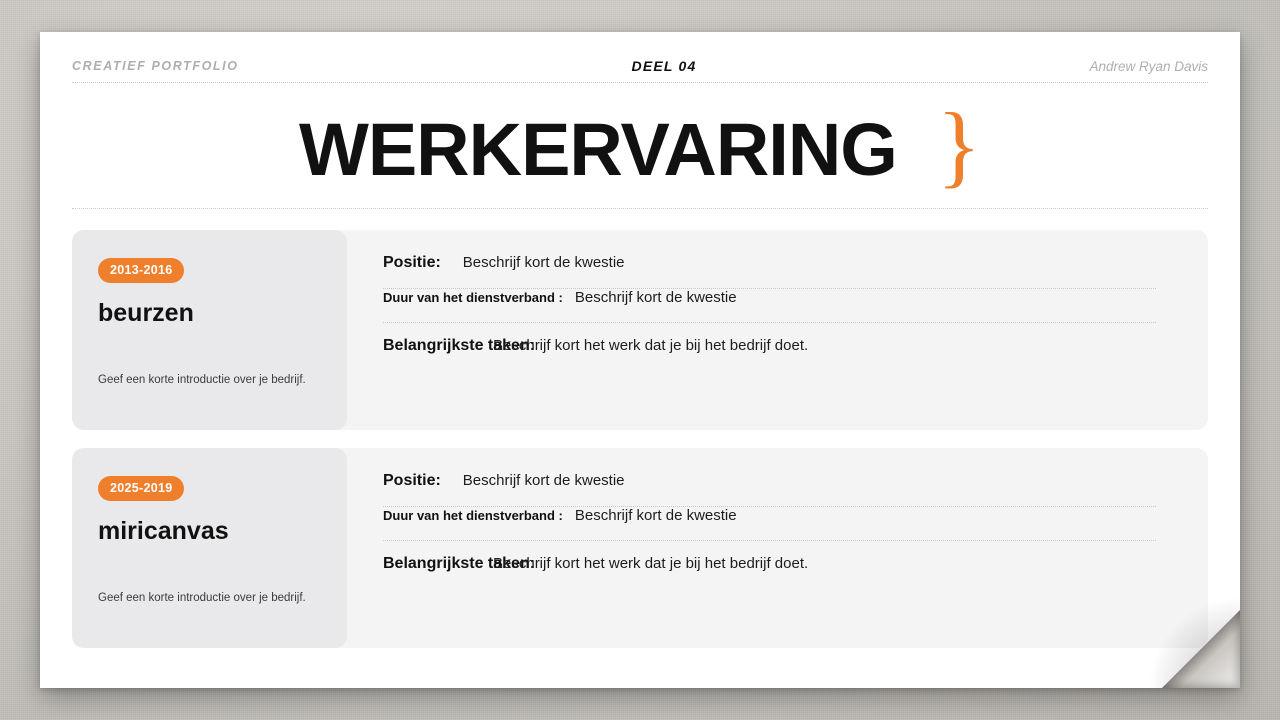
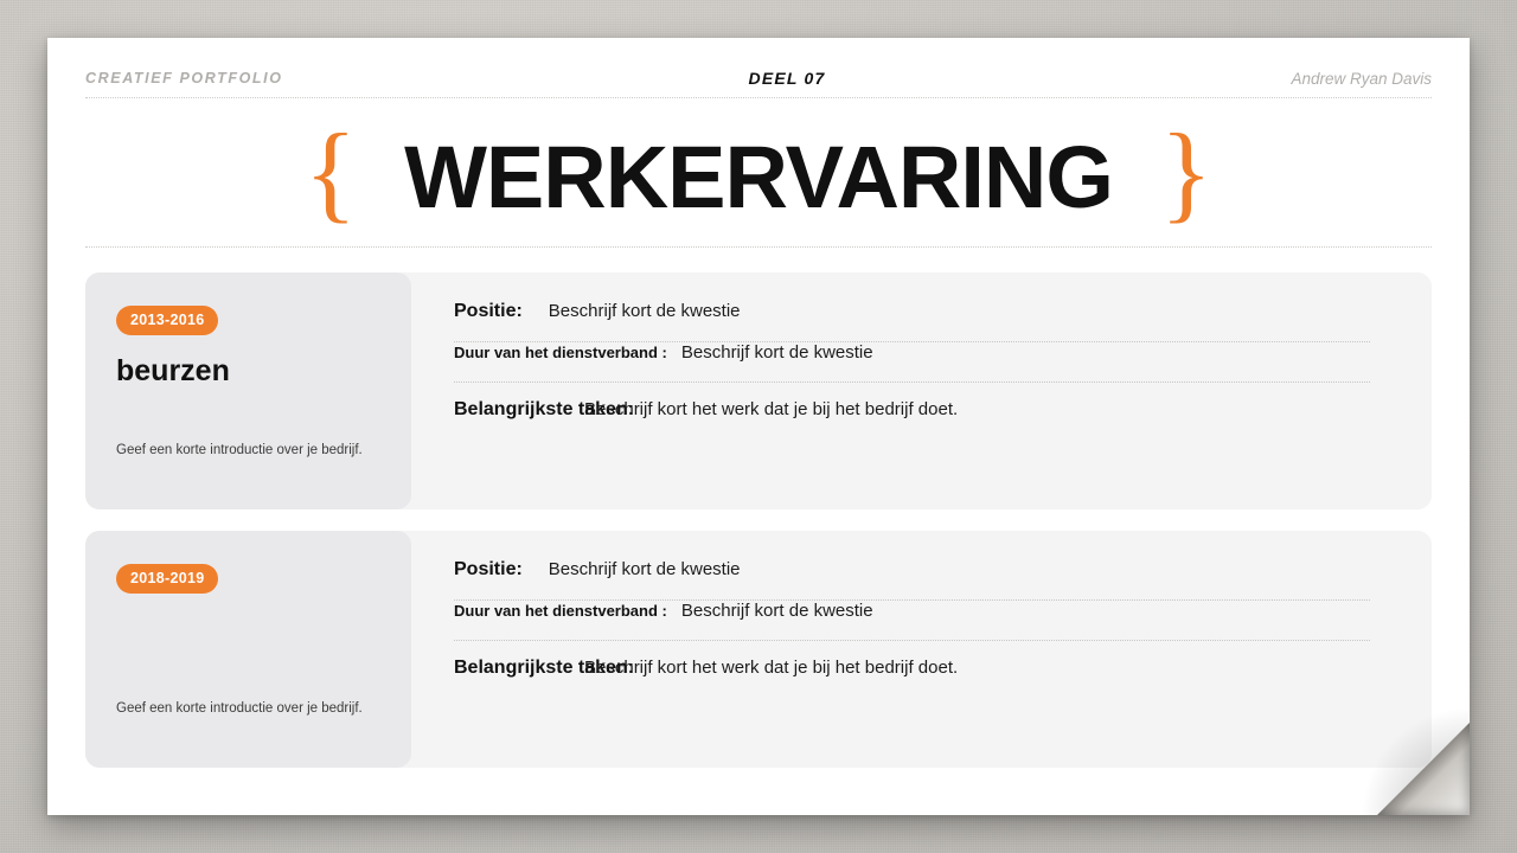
  CREATIEF PORTFOLIO
- DEEL 04
+ DEEL 07
  Andrew Ryan Davis
+ {
  WERKERVARING
  }
  2013-2016
  beurzen
  Geef een korte introductie over je bedrijf.
  Positie:
  Beschrijf kort de kwestie
  Duur van het dienstverband :
  Beschrijf kort de kwestie
  Belangrijkste tak
  Beschrijf kort het werk dat je bij het bedrijf doet.
- 2025-2019
+ 2018-2019
- miricanvas
  Geef een korte introductie over je bedrijf.
  Positie:
  Beschrijf kort de kwestie
  Duur van het dienstverband :
  Beschrijf kort de kwestie
  Belangrijkste tak
  Beschrijf kort het werk dat je bij het bedrijf doet.
